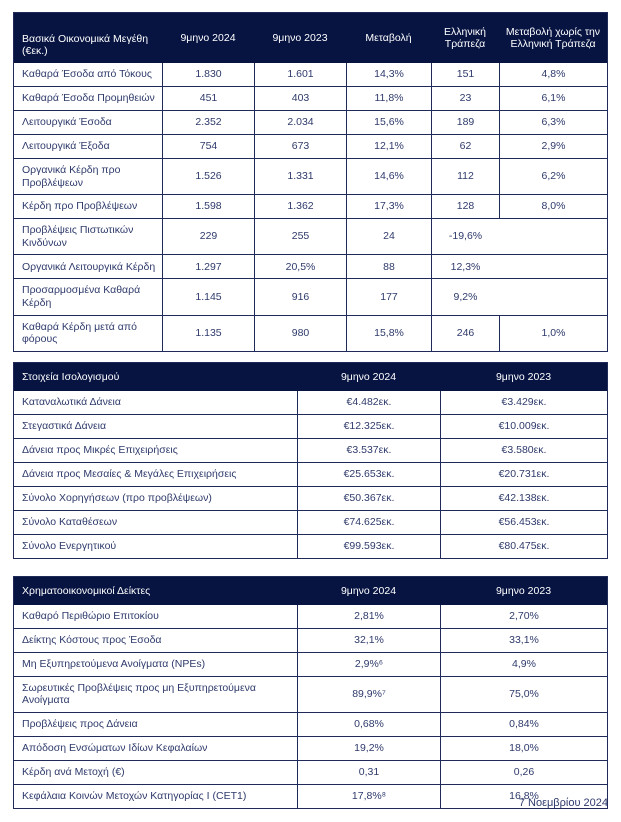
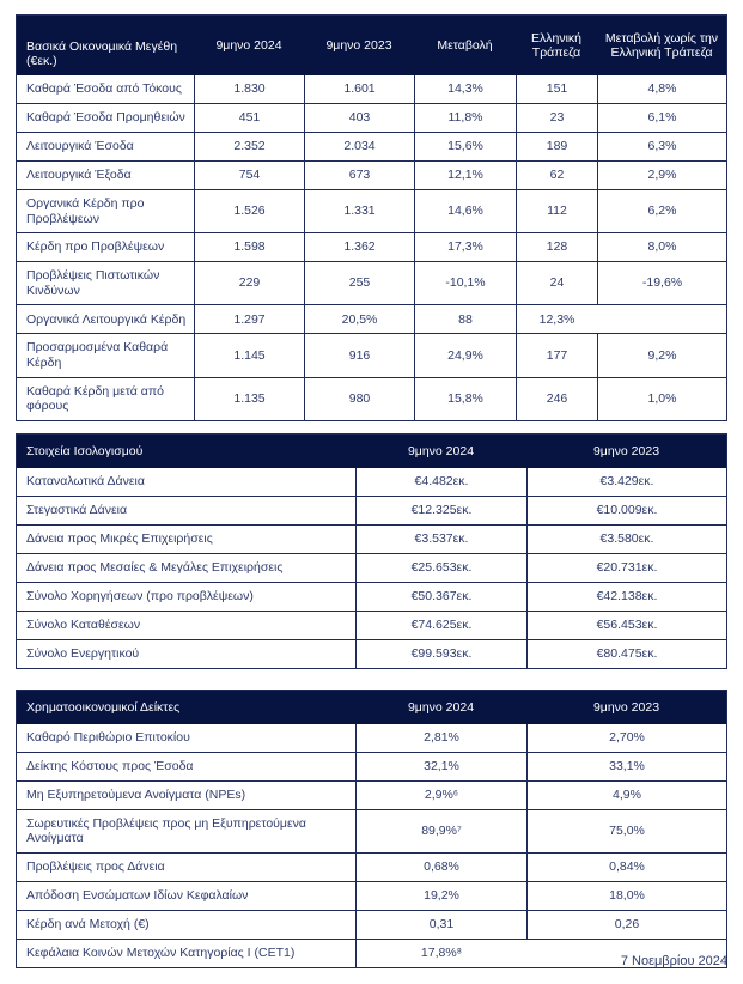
  Βασικά Οικονομικά Μεγέθη (€εκ.)
  9μηνο 2024
  9μηνο 2023
  Μεταβολή
  Ελληνική Τράπεζα
  Μεταβολή χωρίς την Ελληνική Τράπεζα
  Καθαρά Έσοδα από Τόκους
  1.830
  1.601
  14,3%
  151
  4,8%
  Καθαρά Έσοδα Προμηθειών
  451
  403
  11,8%
  23
  6,1%
  Λειτουργικά Έσοδα
  2.352
  2.034
  15,6%
  189
  6,3%
  Λειτουργικά Έξοδα
  754
  673
  12,1%
  62
  2,9%
  Οργανικά Κέρδη προ Προβλέψεων
  1.526
  1.331
  14,6%
  112
  6,2%
  Κέρδη προ Προβλέψεων
  1.598
  1.362
  17,3%
  128
  8,0%
  Προβλέψεις Πιστωτικών Κινδύνων
  229
  255
+ -10,1%
  24
  -19,6%
  Οργανικά Λειτουργικά Κέρδη
  1.297
  20,5%
  88
  12,3%
  Προσαρμοσμένα Καθαρά Κέρδη
  1.145
  916
+ 24,9%
  177
  9,2%
  Καθαρά Κέρδη μετά από φόρους
  1.135
  980
  15,8%
  246
  1,0%
  Στοιχεία Ισολογισμού
  9μηνο 2024
  9μηνο 2023
  Καταναλωτικά Δάνεια
  €4.482εκ.
  €3.429εκ.
  Στεγαστικά Δάνεια
  €12.325εκ.
  €10.009εκ.
  Δάνεια προς Μικρές Επιχειρήσεις
  €3.537εκ.
  €3.580εκ.
  Δάνεια προς Μεσαίες & Μεγάλες Επιχειρήσεις
  €25.653εκ.
  €20.731εκ.
  Σύνολο Χορηγήσεων (προ προβλέψεων)
  €50.367εκ.
  €42.138εκ.
  Σύνολο Καταθέσεων
  €74.625εκ.
  €56.453εκ.
  Σύνολο Ενεργητικού
  €99.593εκ.
  €80.475εκ.
  Χρηματοοικονομικοί Δείκτες
  9μηνο 2024
  9μηνο 2023
  Καθαρό Περιθώριο Επιτοκίου
  2,81%
  2,70%
  Δείκτης Κόστους προς Έσοδα
  32,1%
  33,1%
  Μη Εξυπηρετούμενα Ανοίγματα (NPEs)
  2,9%⁶
  4,9%
  Σωρευτικές Προβλέψεις προς μη Εξυπηρετούμενα Ανοίγματα
  89,9%⁷
  75,0%
  Προβλέψεις προς Δάνεια
  0,68%
  0,84%
  Απόδοση Ενσώματων Ιδίων Κεφαλαίων
  19,2%
  18,0%
  Κέρδη ανά Μετοχή (€)
  0,31
  0,26
  Κεφάλαια Κοινών Μετοχών Κατηγορίας Ι (CET1)
  17,8%⁸
- 16,8%
  7 Νοεμβρίου 2024
